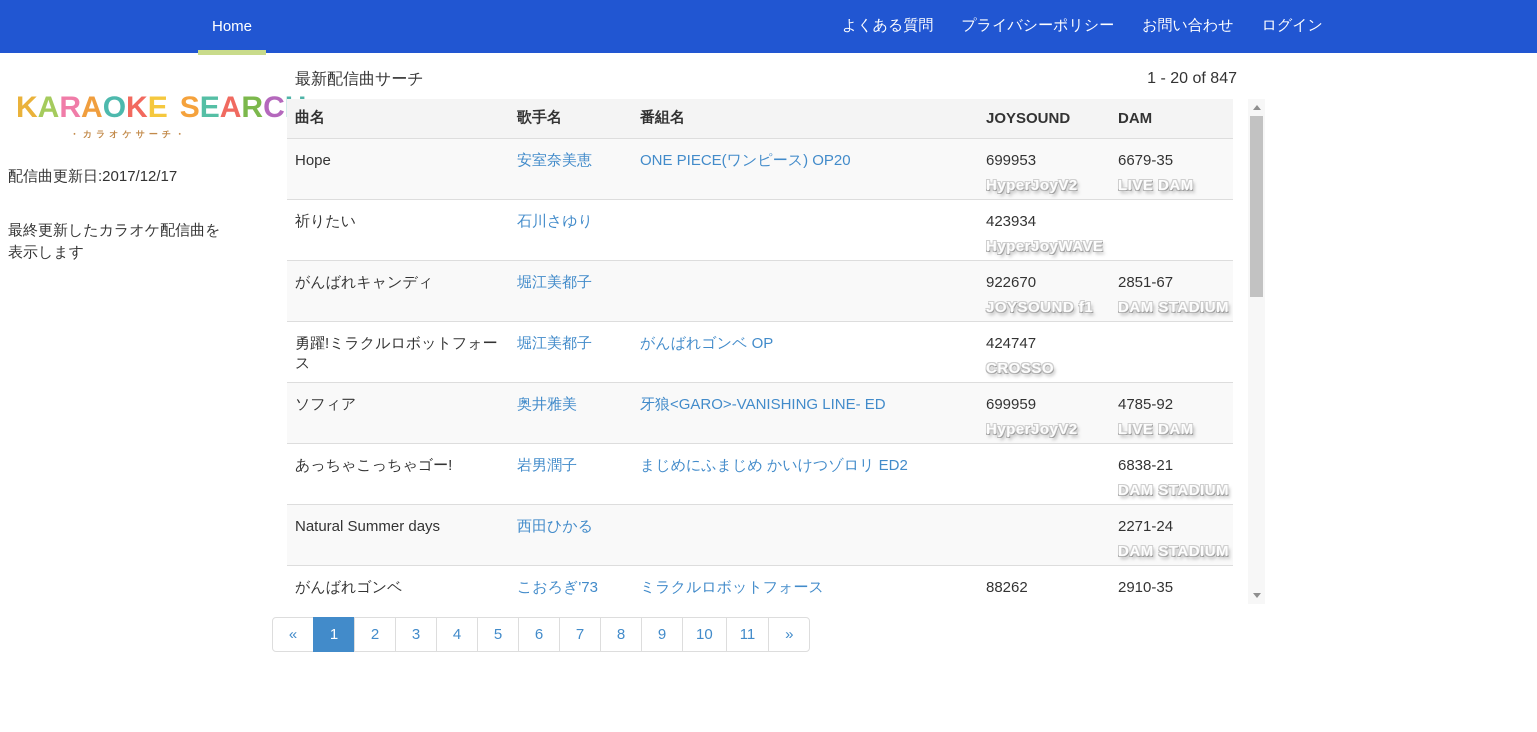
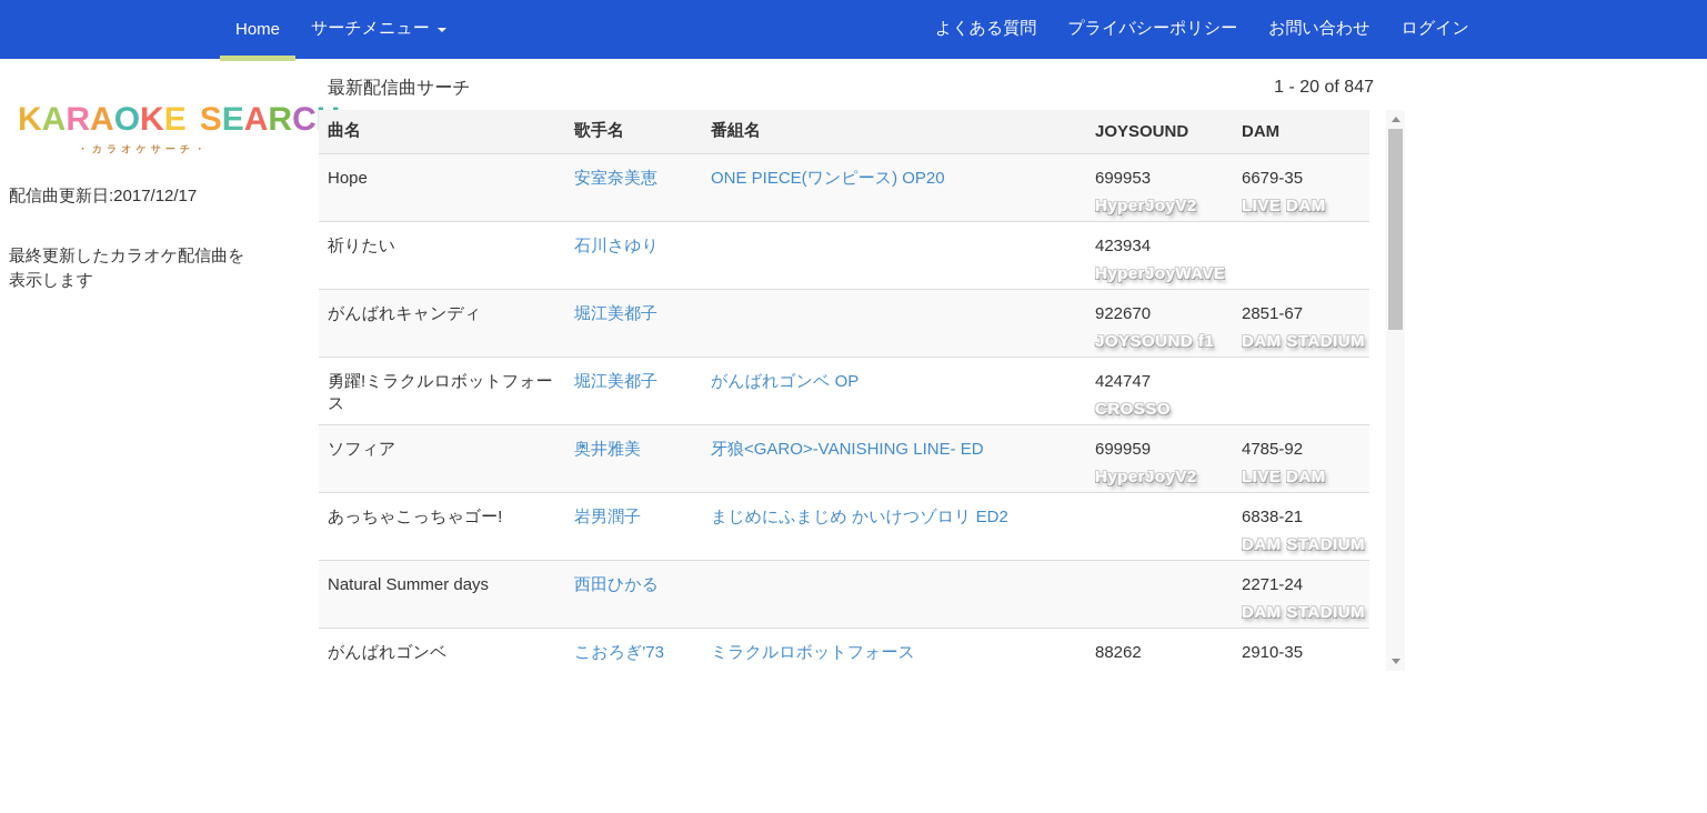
  Home
+ サーチメニュー
  よくある質問
  プライバシーポリシー
  お問い合わせ
  ログイン
  KARAOKE SEARC
  ・カラオケサーチ・
  配信曲更新日:2017/12/17
  最終更新したカラオケ配信曲を表示します
  最新配信曲サーチ
  1 - 20 of 847
  曲名	歌手名	番組名	JOYSOUND	DAM
  Hope	安室奈美恵	ONE PIECE(ワンピース) OP20	699953HyperJoyV2	6679-35LIVE DAM
  祈りたい	石川さゆり		423934HyperJoyWAVE
  がんばれキャンディ	堀江美都子		922670JOYSOUND f1	2851-67DAM STADIUM
  勇躍!ミラクルロボットフォース	堀江美都子	がんばれゴンベ OP	424747CROSSO
  ソフィア	奥井雅美	牙狼<GARO>-VANISHING LINE- ED	699959HyperJoyV2	4785-92LIVE DAM
  あっちゃこっちゃゴー!	岩男潤子	まじめにふまじめ かいけつゾロリ ED2		6838-21DAM STADIUM
  Natural Summer days	西田ひかる			2271-24DAM STADIUM
  がんばれゴンベ	こおろぎ'73	ミラクルロボットフォース	88262	2910-35
- «
- 1
- 2
- 3
- 4
- 5
- 6
- 7
- 8
- 9
- 10
- 11
- »
